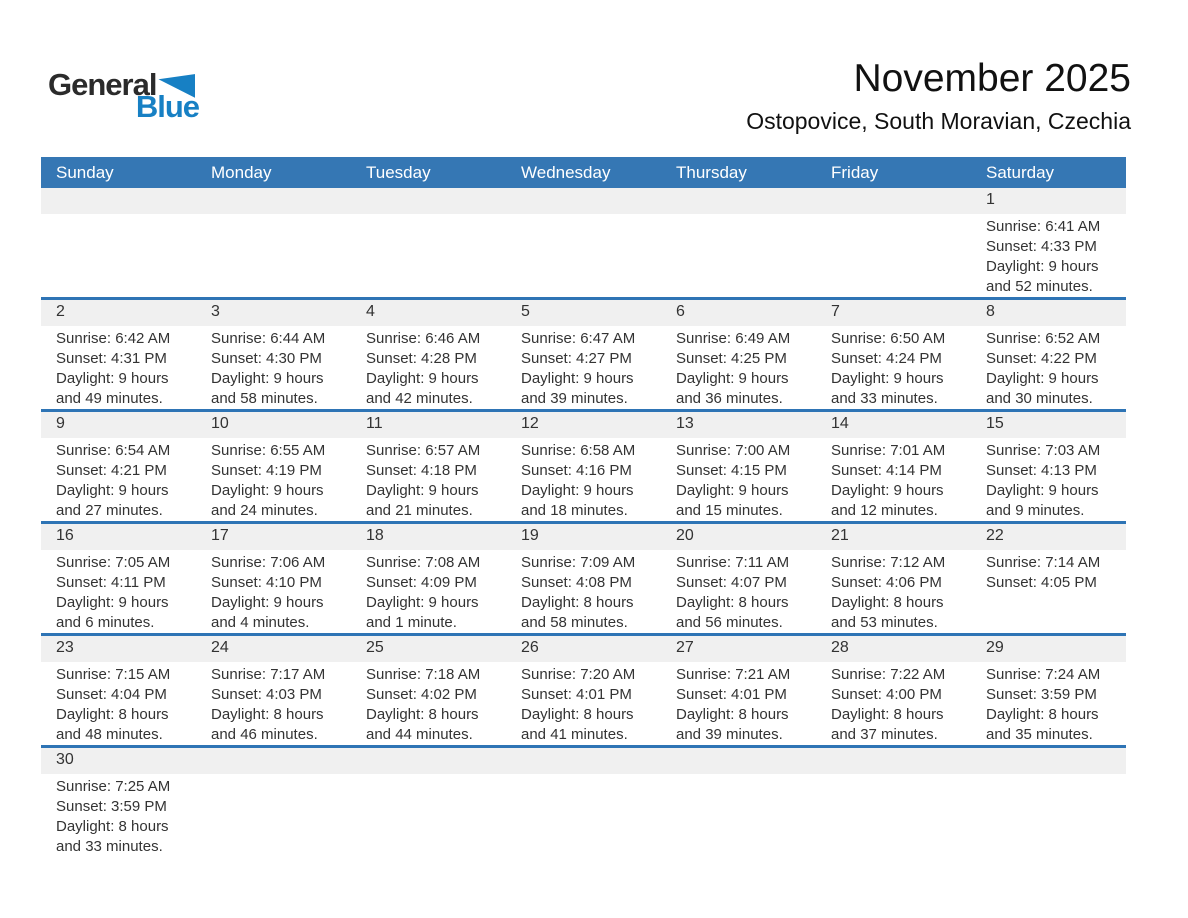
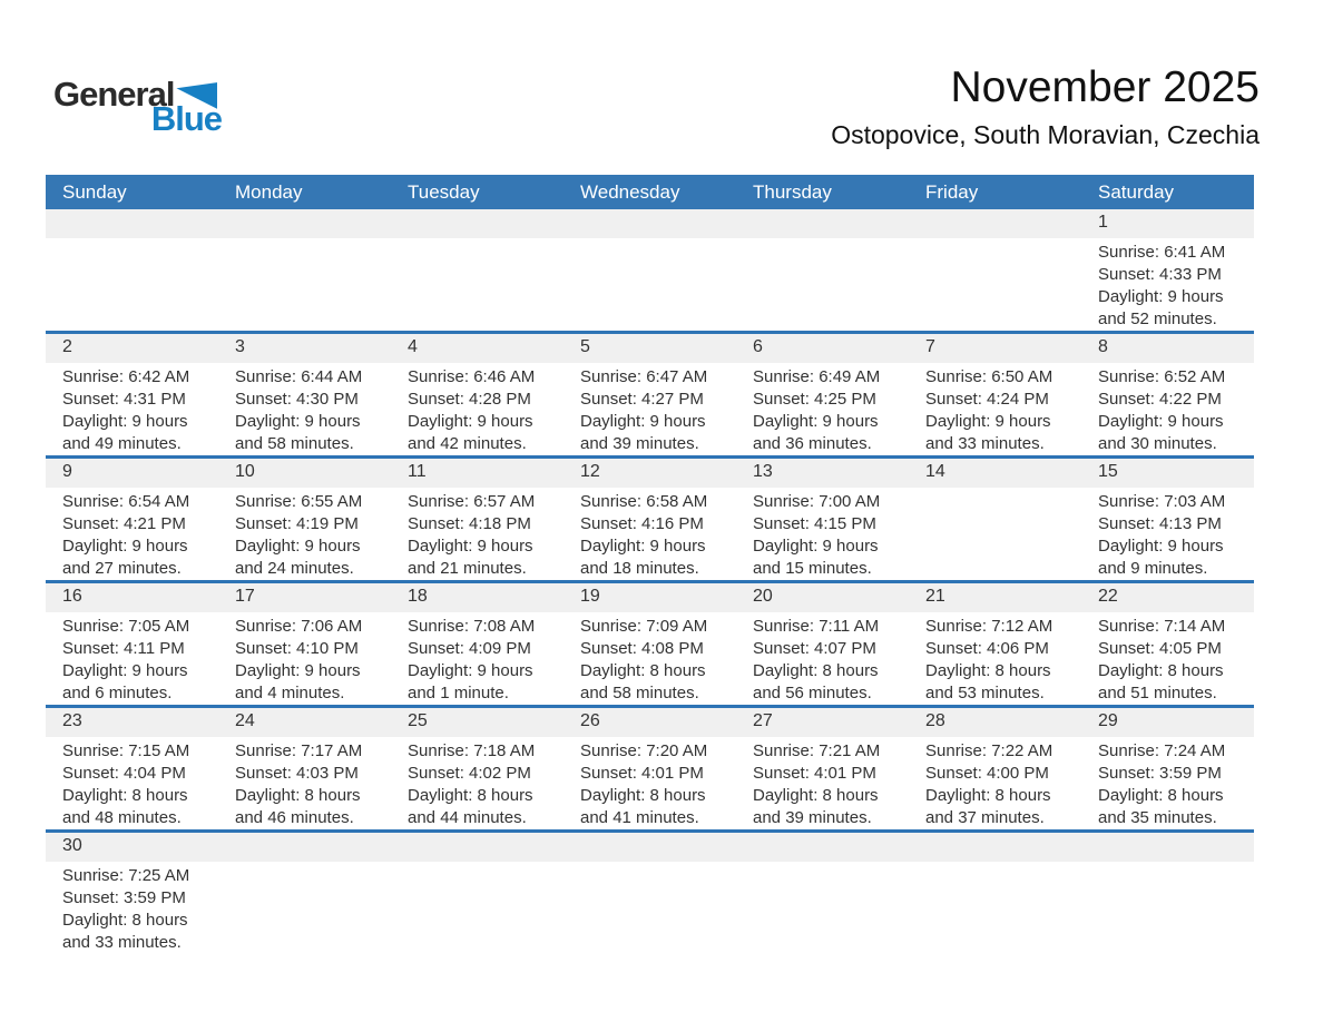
  General
  Blue
  November 2025
  Ostopovice, South Moravian, Czechia
  Sunday
  Monday
  Tuesday
  Wednesday
  Thursday
  Friday
  Saturday
  1
  Sunrise: 6:41 AM
  Sunset: 4:33 PM
  Daylight: 9 hours and 52 minutes.
  2
  Sunrise: 6:42 AM
  Sunset: 4:31 PM
  Daylight: 9 hours and 49 minutes.
  3
  Sunrise: 6:44 AM
  Sunset: 4:30 PM
  Daylight: 9 hours and 58 minutes.
  4
  Sunrise: 6:46 AM
  Sunset: 4:28 PM
  Daylight: 9 hours and 42 minutes.
  5
  Sunrise: 6:47 AM
  Sunset: 4:27 PM
  Daylight: 9 hours and 39 minutes.
  6
  Sunrise: 6:49 AM
  Sunset: 4:25 PM
  Daylight: 9 hours and 36 minutes.
  7
  Sunrise: 6:50 AM
  Sunset: 4:24 PM
  Daylight: 9 hours and 33 minutes.
  8
  Sunrise: 6:52 AM
  Sunset: 4:22 PM
  Daylight: 9 hours and 30 minutes.
  9
  Sunrise: 6:54 AM
  Sunset: 4:21 PM
  Daylight: 9 hours and 27 minutes.
  10
  Sunrise: 6:55 AM
  Sunset: 4:19 PM
  Daylight: 9 hours and 24 minutes.
  11
  Sunrise: 6:57 AM
  Sunset: 4:18 PM
  Daylight: 9 hours and 21 minutes.
  12
  Sunrise: 6:58 AM
  Sunset: 4:16 PM
  Daylight: 9 hours and 18 minutes.
  13
  Sunrise: 7:00 AM
  Sunset: 4:15 PM
  Daylight: 9 hours and 15 minutes.
  14
- Sunrise: 7:01 AM
- Sunset: 4:14 PM
- Daylight: 9 hours and 12 minutes.
  15
  Sunrise: 7:03 AM
  Sunset: 4:13 PM
  Daylight: 9 hours and 9 minutes.
  16
  Sunrise: 7:05 AM
  Sunset: 4:11 PM
  Daylight: 9 hours and 6 minutes.
  17
  Sunrise: 7:06 AM
  Sunset: 4:10 PM
  Daylight: 9 hours and 4 minutes.
  18
  Sunrise: 7:08 AM
  Sunset: 4:09 PM
  Daylight: 9 hours and 1 minute.
  19
  Sunrise: 7:09 AM
  Sunset: 4:08 PM
  Daylight: 8 hours and 58 minutes.
  20
  Sunrise: 7:11 AM
  Sunset: 4:07 PM
  Daylight: 8 hours and 56 minutes.
  21
  Sunrise: 7:12 AM
  Sunset: 4:06 PM
  Daylight: 8 hours and 53 minutes.
  22
  Sunrise: 7:14 AM
  Sunset: 4:05 PM
+ Daylight: 8 hours and 51 minutes.
  23
  Sunrise: 7:15 AM
  Sunset: 4:04 PM
  Daylight: 8 hours and 48 minutes.
  24
  Sunrise: 7:17 AM
  Sunset: 4:03 PM
  Daylight: 8 hours and 46 minutes.
  25
  Sunrise: 7:18 AM
  Sunset: 4:02 PM
  Daylight: 8 hours and 44 minutes.
  26
  Sunrise: 7:20 AM
  Sunset: 4:01 PM
  Daylight: 8 hours and 41 minutes.
  27
  Sunrise: 7:21 AM
  Sunset: 4:01 PM
  Daylight: 8 hours and 39 minutes.
  28
  Sunrise: 7:22 AM
  Sunset: 4:00 PM
  Daylight: 8 hours and 37 minutes.
  29
  Sunrise: 7:24 AM
  Sunset: 3:59 PM
  Daylight: 8 hours and 35 minutes.
  30
  Sunrise: 7:25 AM
  Sunset: 3:59 PM
  Daylight: 8 hours and 33 minutes.
